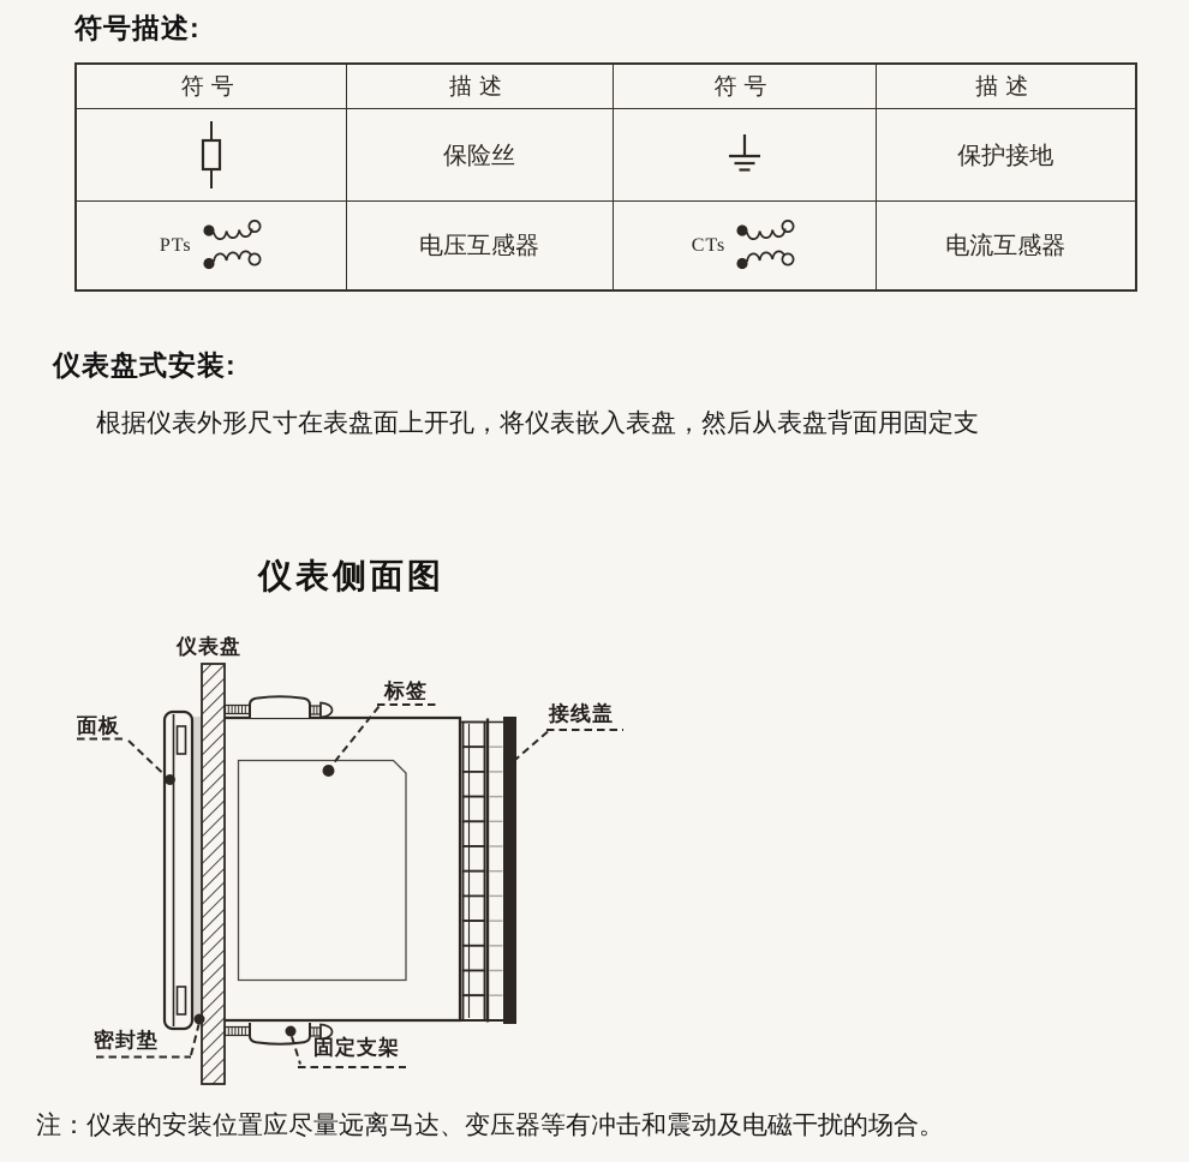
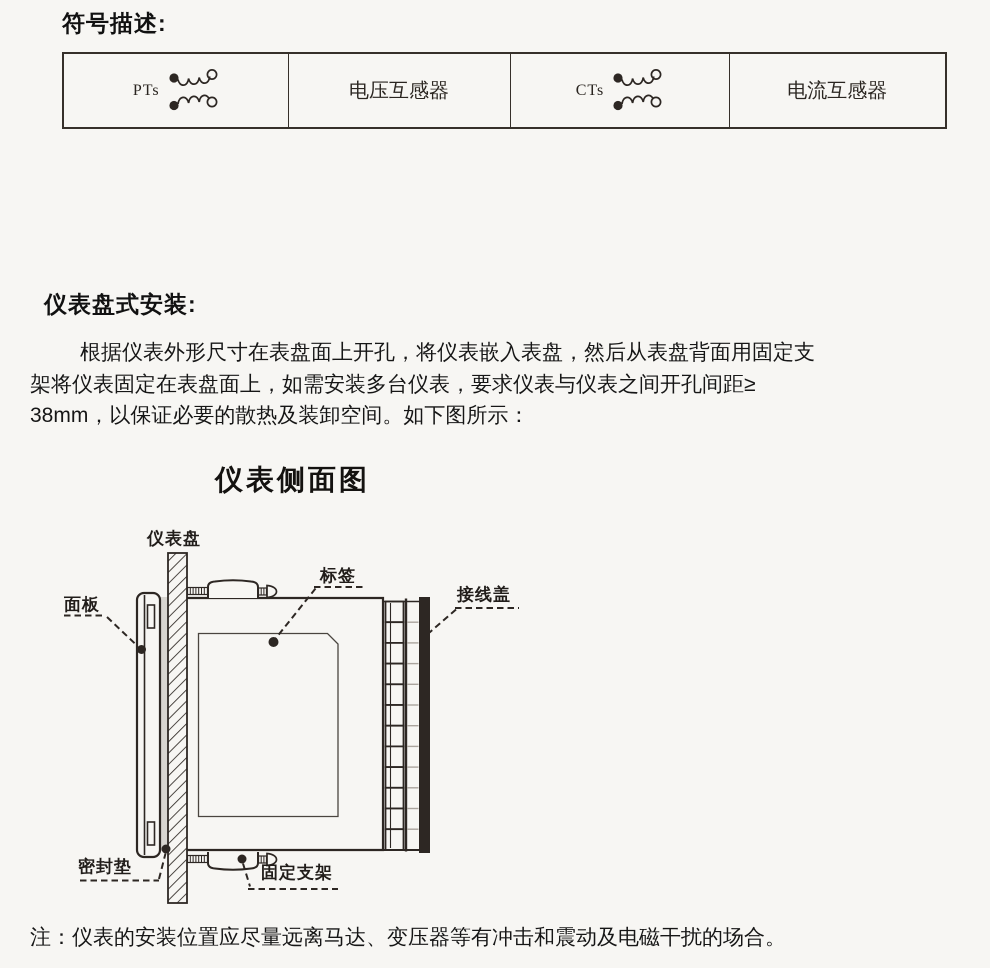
  符号描述:
- 符号	描述	符号	描述
- 	保险丝		保护接地
  PTs	电压互感器	CTs	电流互感器
  仪表盘式安装:
  根据仪表外形尺寸在表盘面上开孔，将仪表嵌入表盘，然后从表盘背面用固定支
+ 架将仪表固定在表盘面上，如需安装多台仪表，要求仪表与仪表之间开孔间距≥
+ 38mm，以保证必要的散热及装卸空间。如下图所示：
  仪表侧面图
  仪表盘
  标签
  接线盖
  面板
  密封垫
  固定支架
  注：仪表的安装位置应尽量远离马达、变压器等有冲击和震动及电磁干扰的场合。
